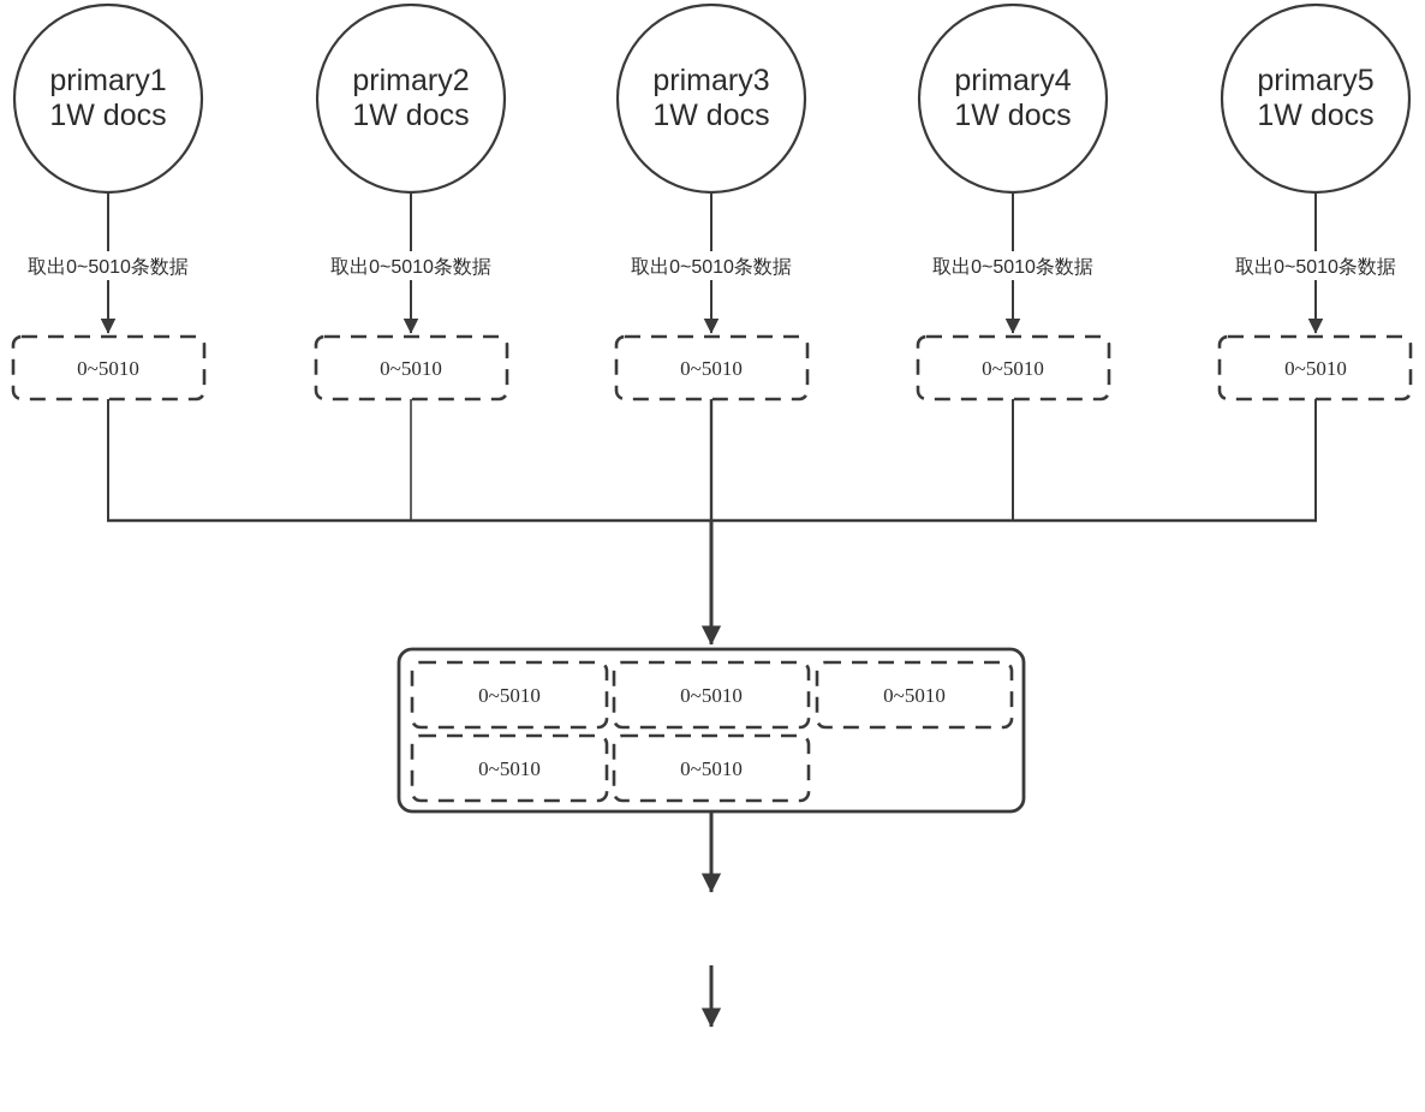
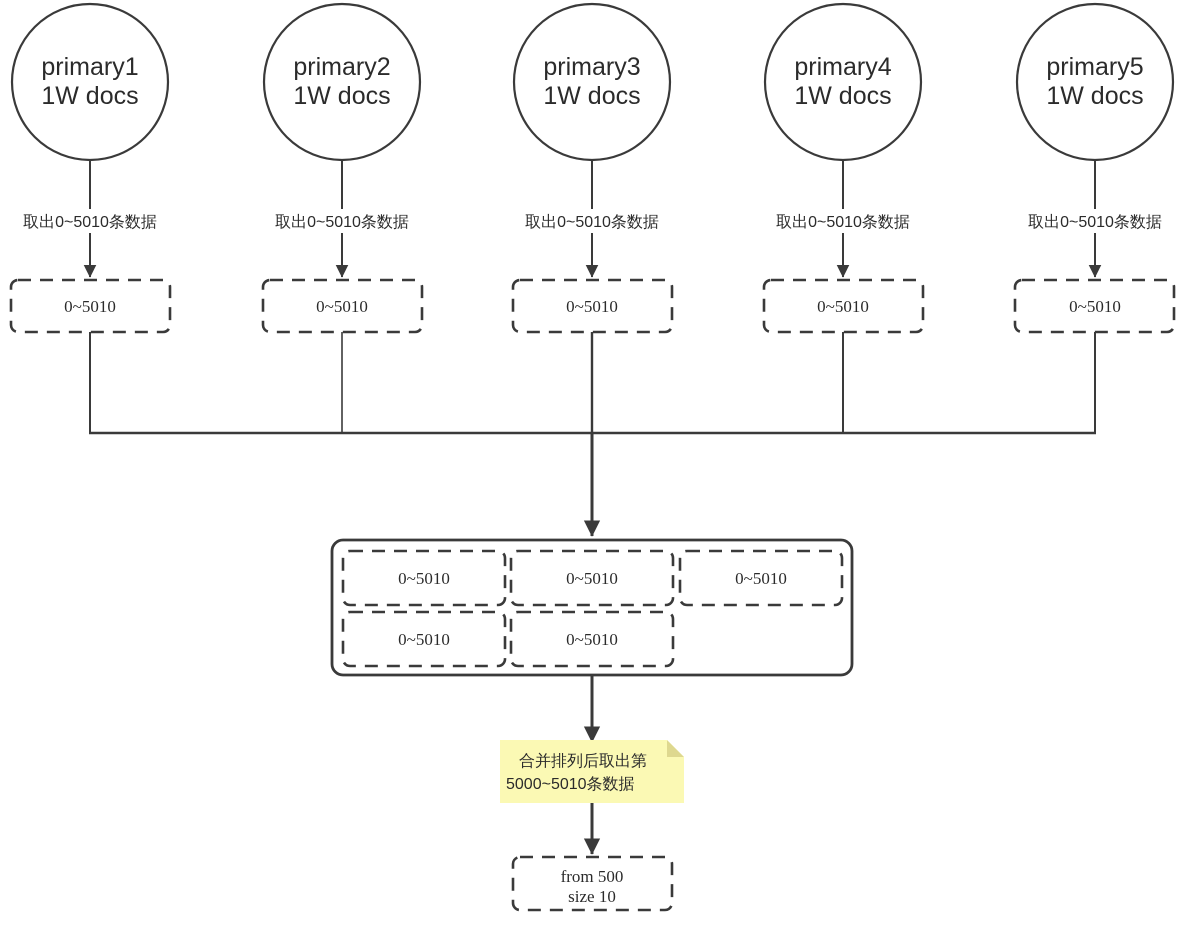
  primary1
  1W docs
  取出0~5010条数据
  0~5010
  primary2
  1W docs
  取出0~5010条数据
  0~5010
  primary3
  1W docs
  取出0~5010条数据
  0~5010
  primary4
  1W docs
  取出0~5010条数据
  0~5010
  primary5
  1W docs
  取出0~5010条数据
  0~5010
  0~5010
  0~5010
  0~5010
  0~5010
  0~5010
+ 合并排列后取出第
+ 5000~5010条数据
+ from 500
+ size 10
